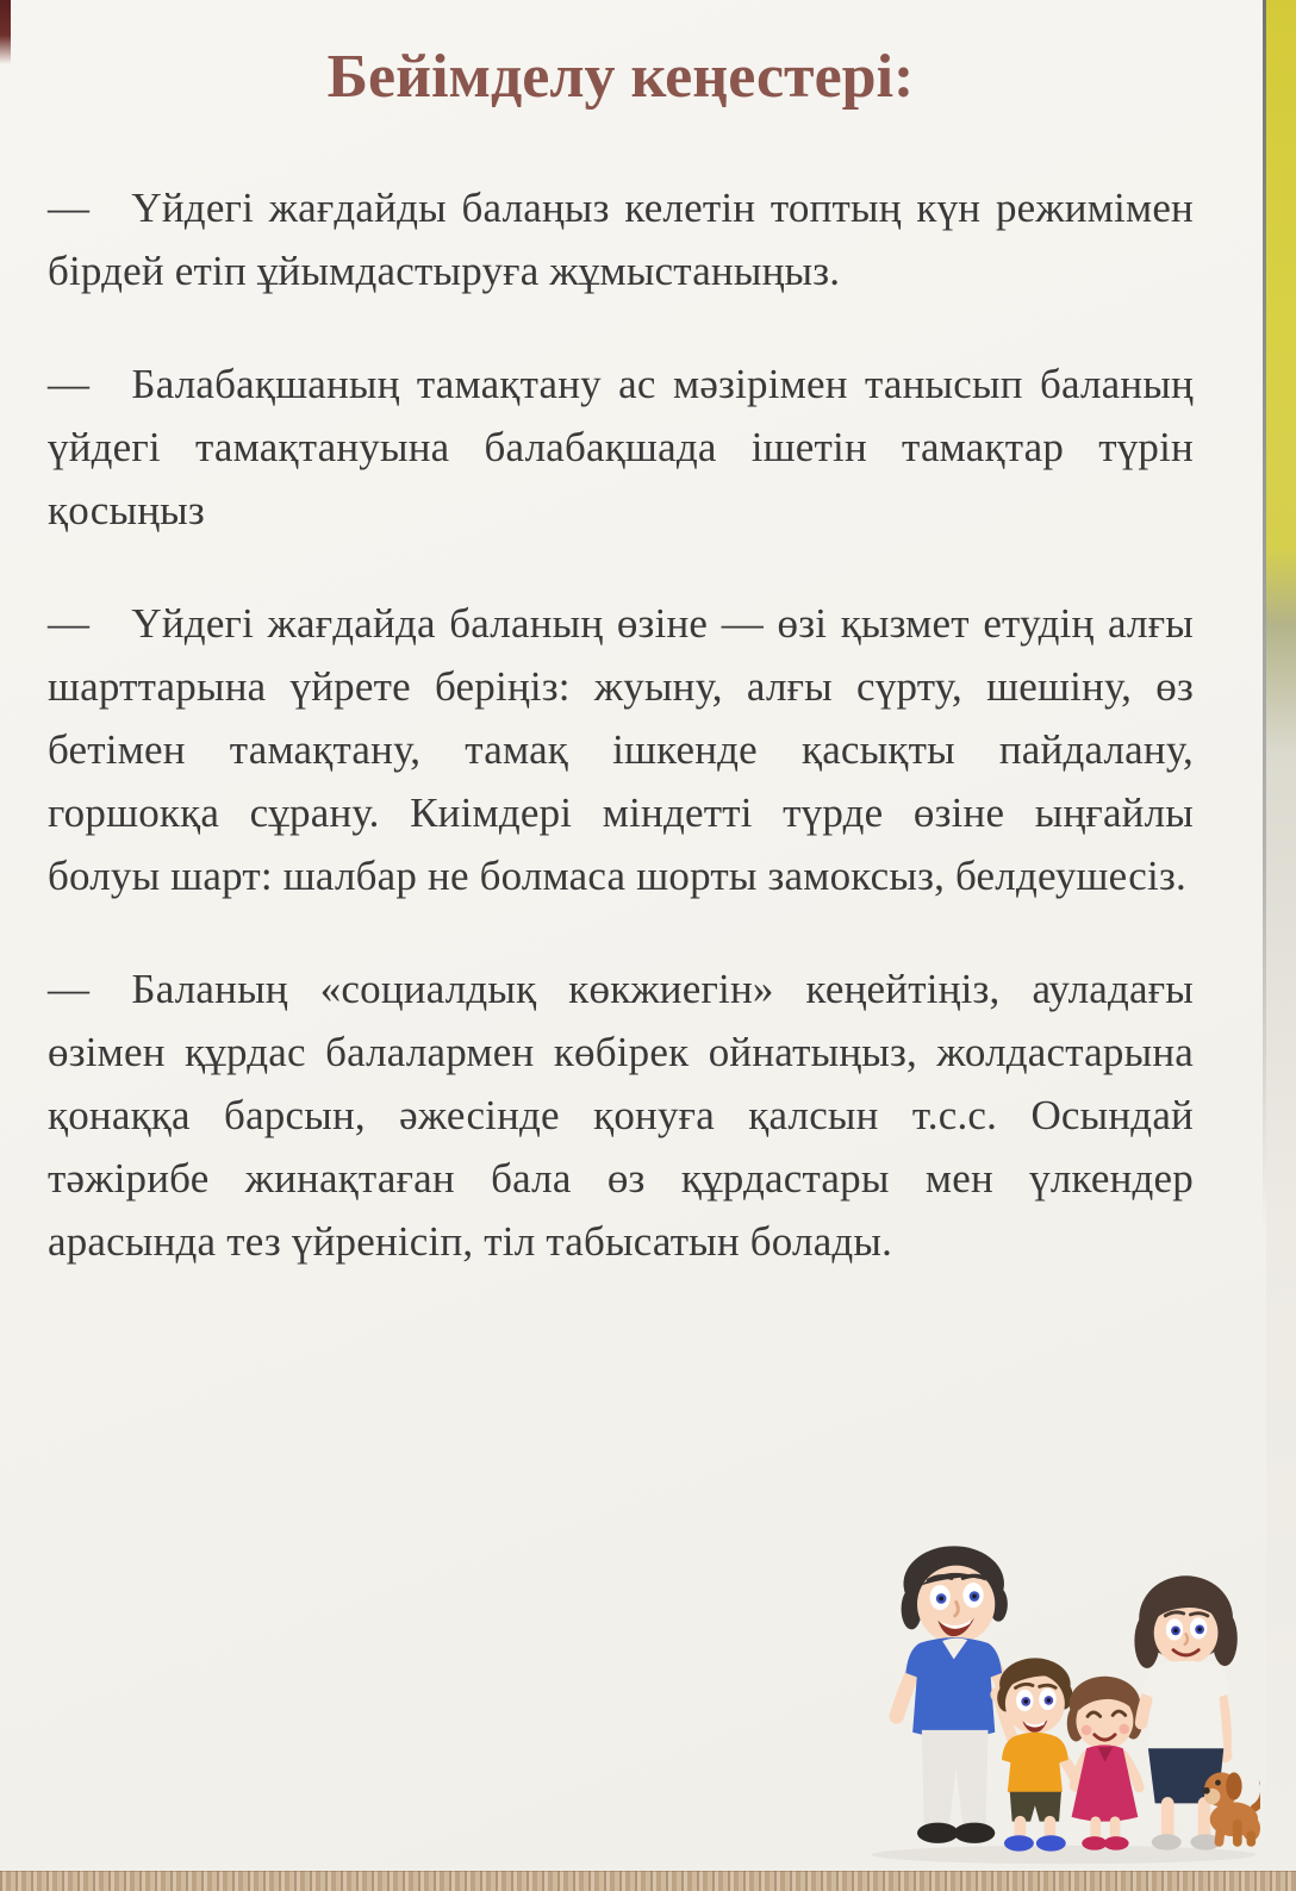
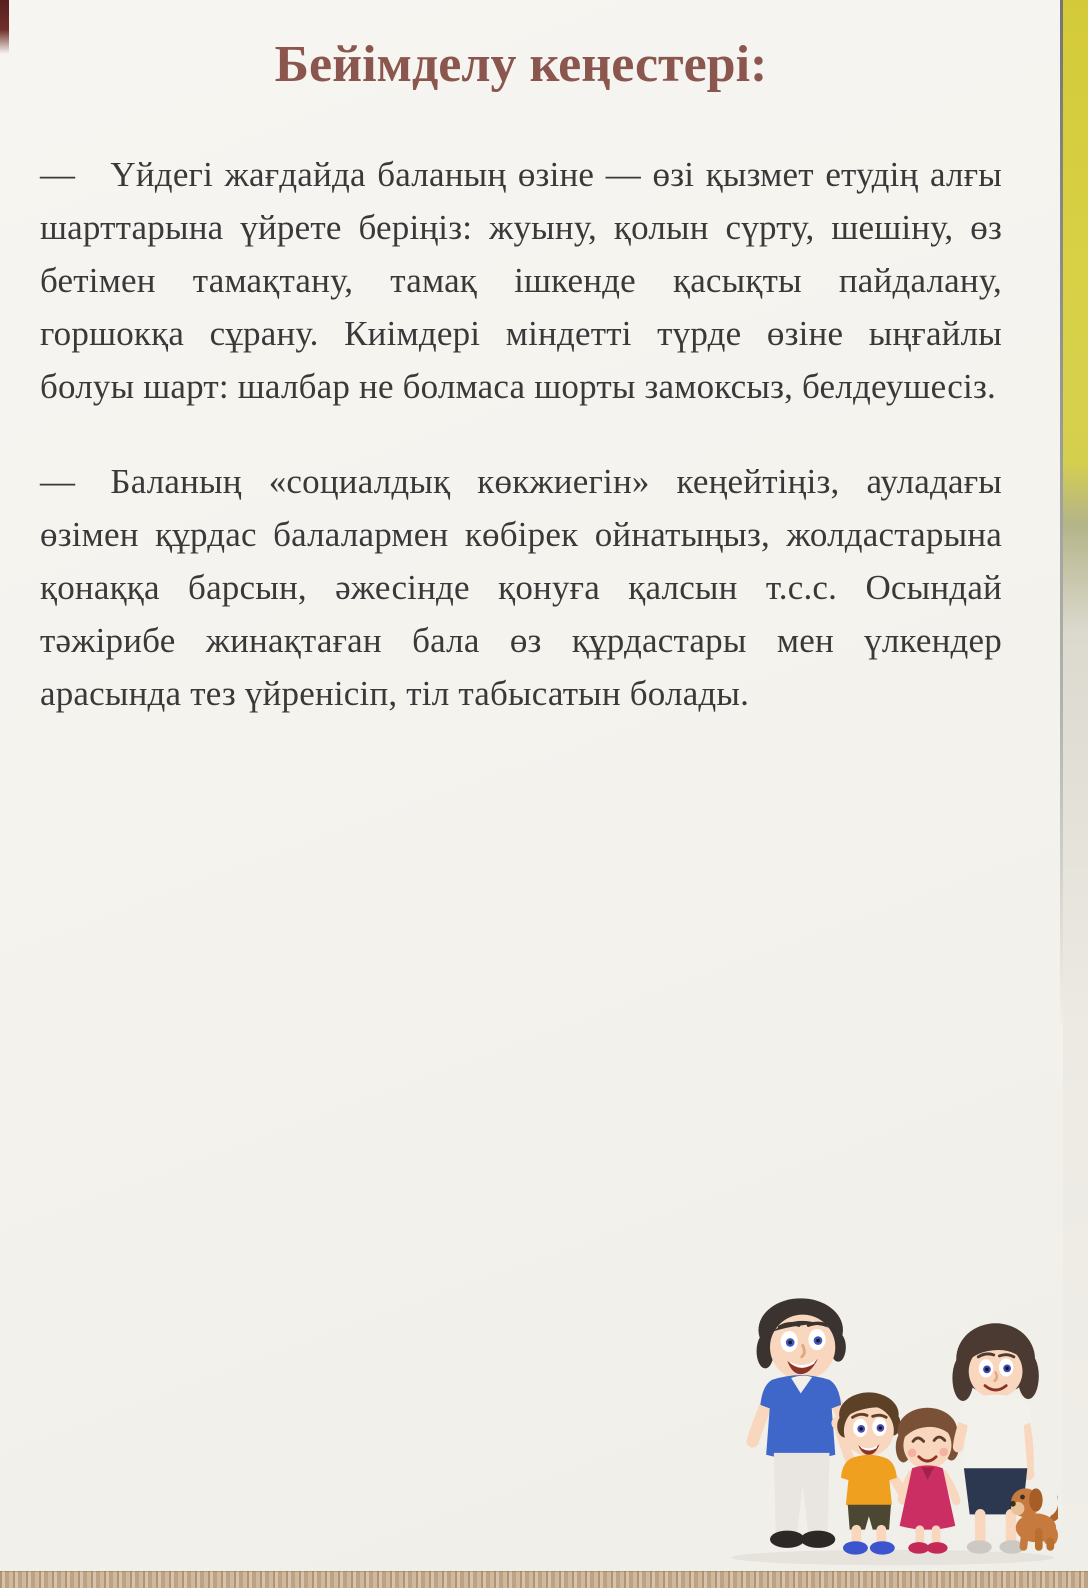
  Бейімделу кеңестері:
- — Үйдегі жағдайды балаңыз келетін топтың күн режимімен бірдей етіп ұйымдастыруға жұмыстаныңыз.
- — Балабақшаның тамақтану ас мәзірімен танысып баланың үйдегі тамақтануына балабақшада ішетін тамақтар түрін қосыңыз
- — Үйдегі жағдайда баланың өзіне — өзі қызмет етудің алғы шарттарына үйрете беріңіз: жуыну, алғы сүрту, шешіну, өз бетімен тамақтану, тамақ ішкенде қасықты пайдалану, горшокқа сұрану. Киімдері міндетті түрде өзіне ыңғайлы болуы шарт: шалбар не болмаса шорты замоксыз, белдеушесіз.
+ — Үйдегі жағдайда баланың өзіне — өзі қызмет етудің алғы шарттарына үйрете беріңіз: жуыну, қолын сүрту, шешіну, өз бетімен тамақтану, тамақ ішкенде қасықты пайдалану, горшокқа сұрану. Киімдері міндетті түрде өзіне ыңғайлы болуы шарт: шалбар не болмаса шорты замоксыз, белдеушесіз.
  — Баланың «социалдық көкжиегін» кеңейтіңіз, ауладағы өзімен құрдас балалармен көбірек ойнатыңыз, жолдастарына қонаққа барсын, әжесінде қонуға қалсын т.с.с. Осындай тәжірибе жинақтаған бала өз құрдастары мен үлкендер арасында тез үйренісіп, тіл табысатын болады.
